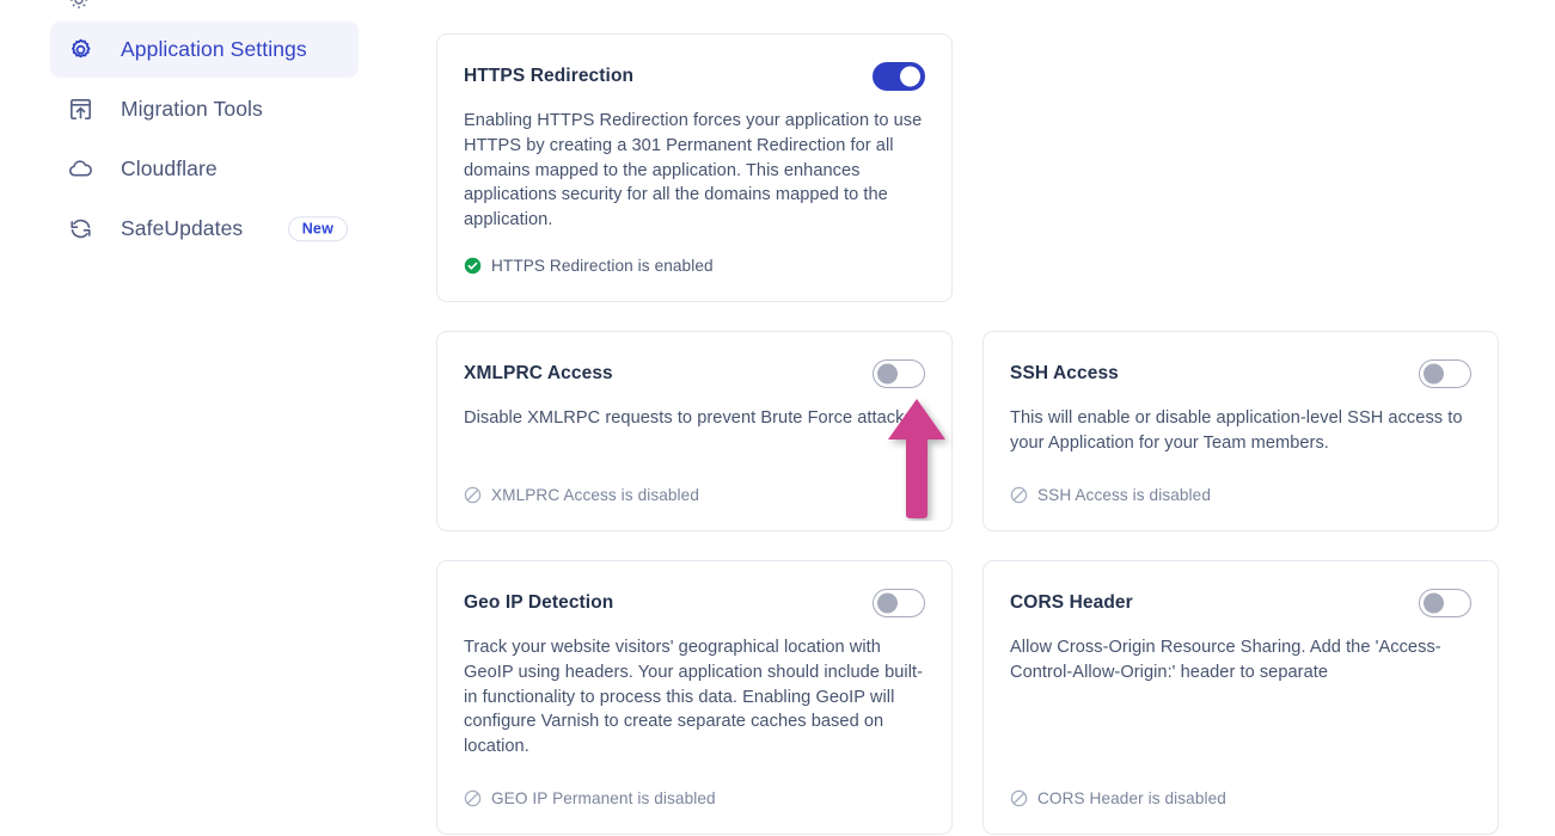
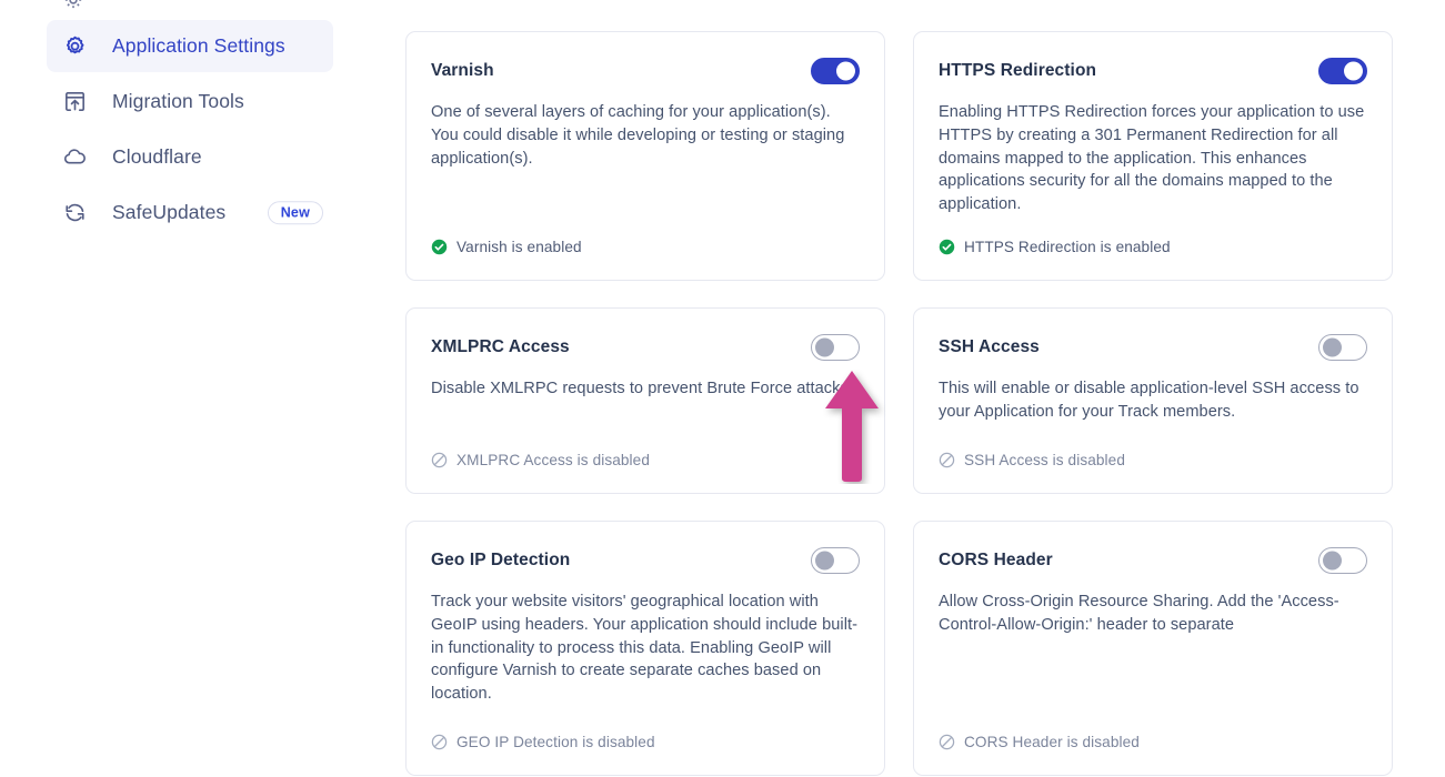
  Application Settings
  Migration Tools
  Cloudflare
  SafeUpdates
  New
+ Varnish
+ One of several layers of caching for your application(s). You could disable it while developing or testing or staging application(s).
+ Varnish is enabled
  HTTPS Redirection
  Enabling HTTPS Redirection forces your application to use HTTPS by creating a 301 Permanent Redirection for all domains mapped to the application. This enhances applications security for all the domains mapped to the application.
  HTTPS Redirection is enabled
  XMLPRC Access
  Disable XMLRPC requests to prevent Brute Force attack
  XMLPRC Access is disabled
  SSH Access
- This will enable or disable application-level SSH access to your Application for your Team members.
+ This will enable or disable application-level SSH access to your Application for your Track members.
  SSH Access is disabled
  Geo IP Detection
  Track your website visitors' geographical location with GeoIP using headers. Your application should include built-in functionality to process this data. Enabling GeoIP will configure Varnish to create separate caches based on location.
- GEO IP Permanent is disabled
+ GEO IP Detection is disabled
  CORS Header
  Allow Cross-Origin Resource Sharing. Add the 'Access-Control-Allow-Origin:' header to separate
  CORS Header is disabled
